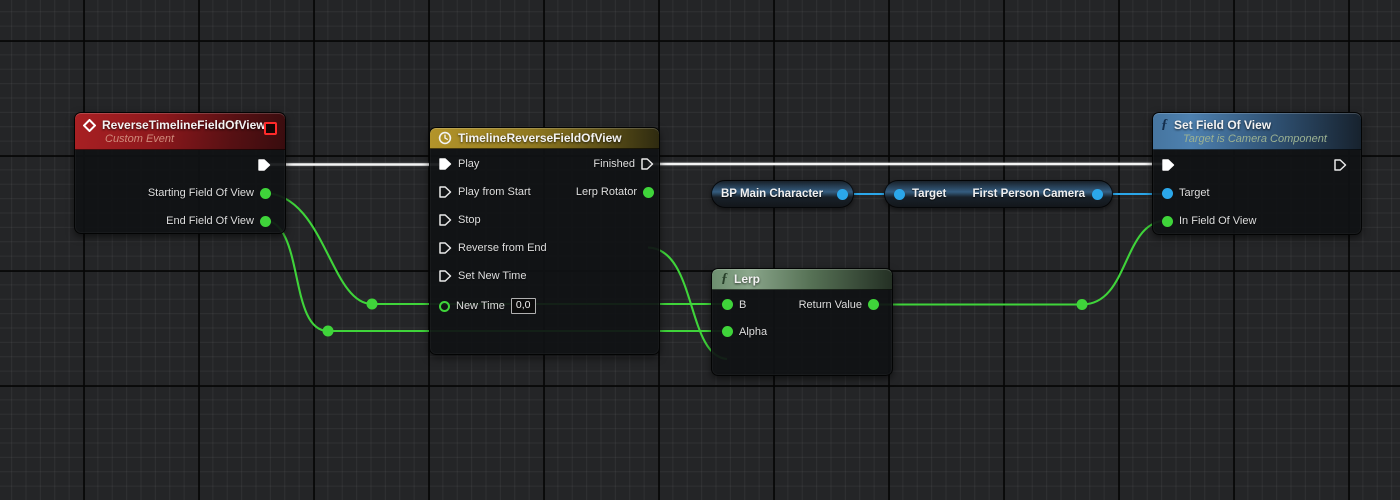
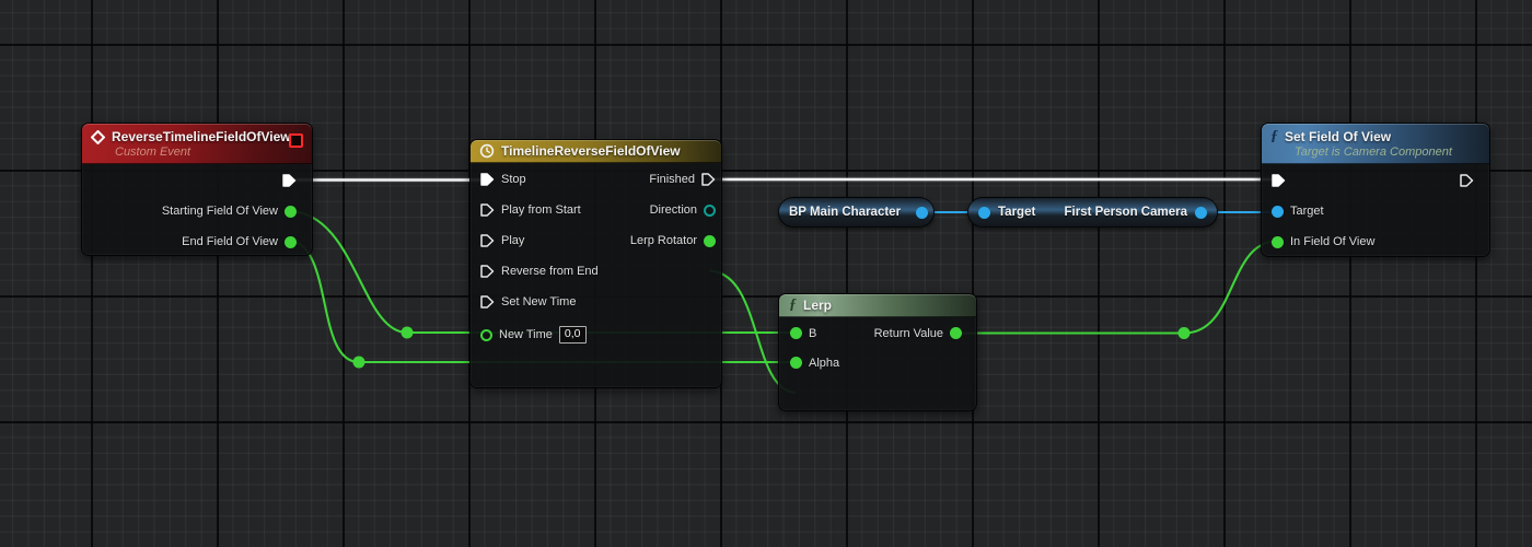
  ReverseTimelineFieldOfView
  Custom Event
  Starting Field Of View
  End Field Of View
  TimelineReverseFieldOfView
- Play
+ Stop
  Play from Start
- Stop
+ Play
  Reverse from End
  Set New Time
  New Time
  0,0
  Finished
+ Direction
  Lerp Rotator
  BP Main Character
  Target
  First Person Camera
  ƒ
  Lerp
  B
  Alpha
  Return Value
  ƒ
  Set Field Of View
  Target is Camera Component
  Target
  In Field Of View
